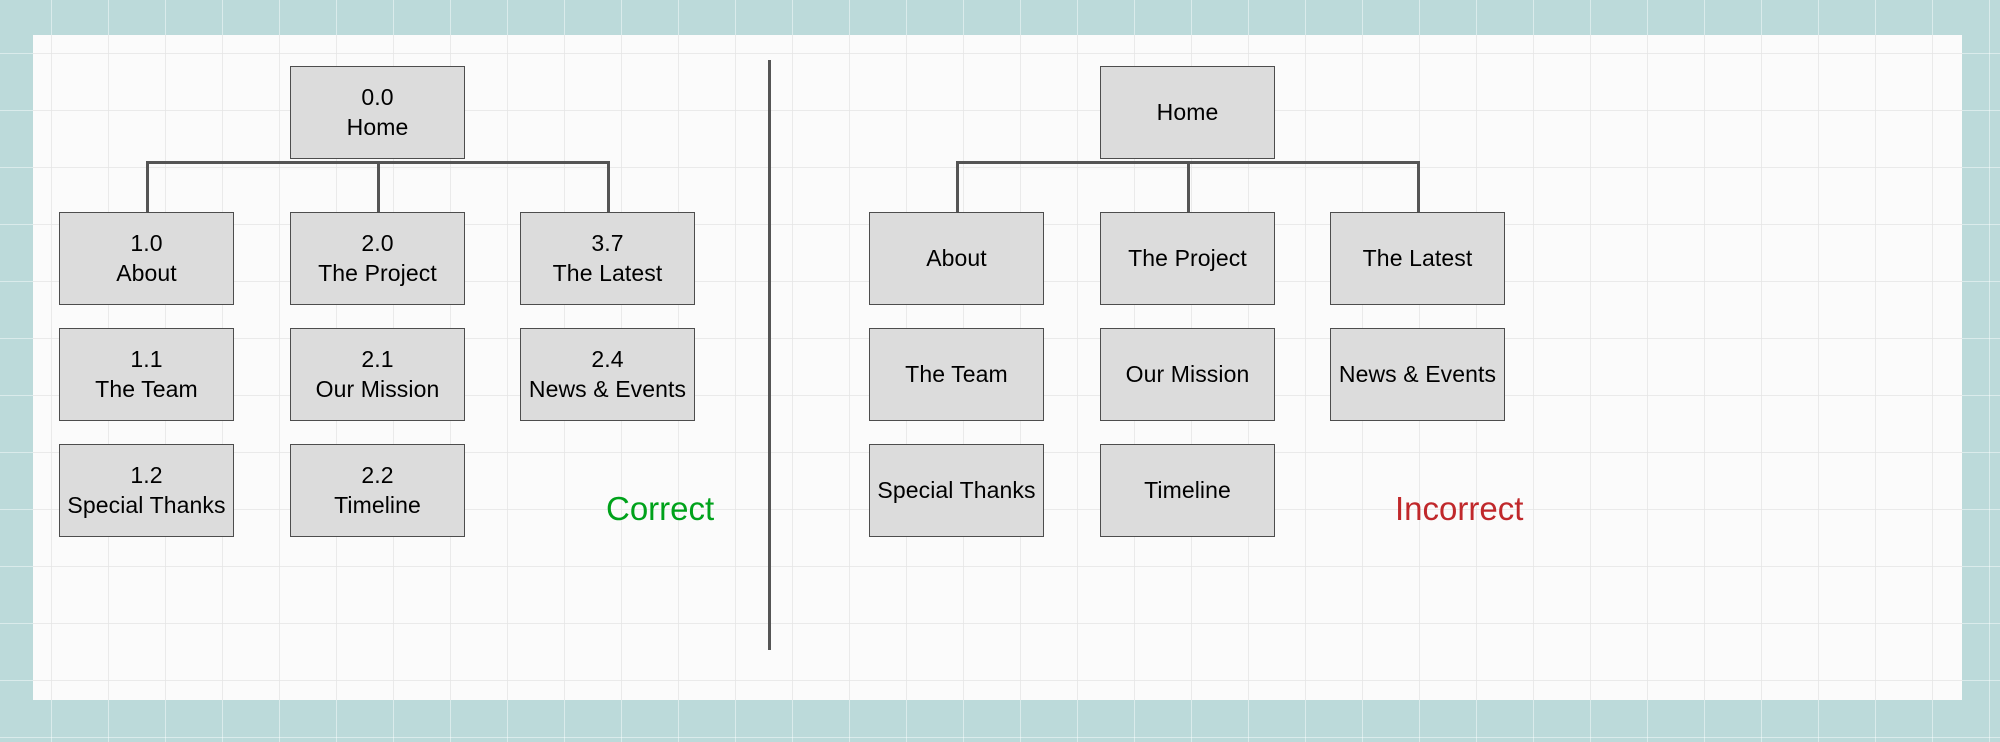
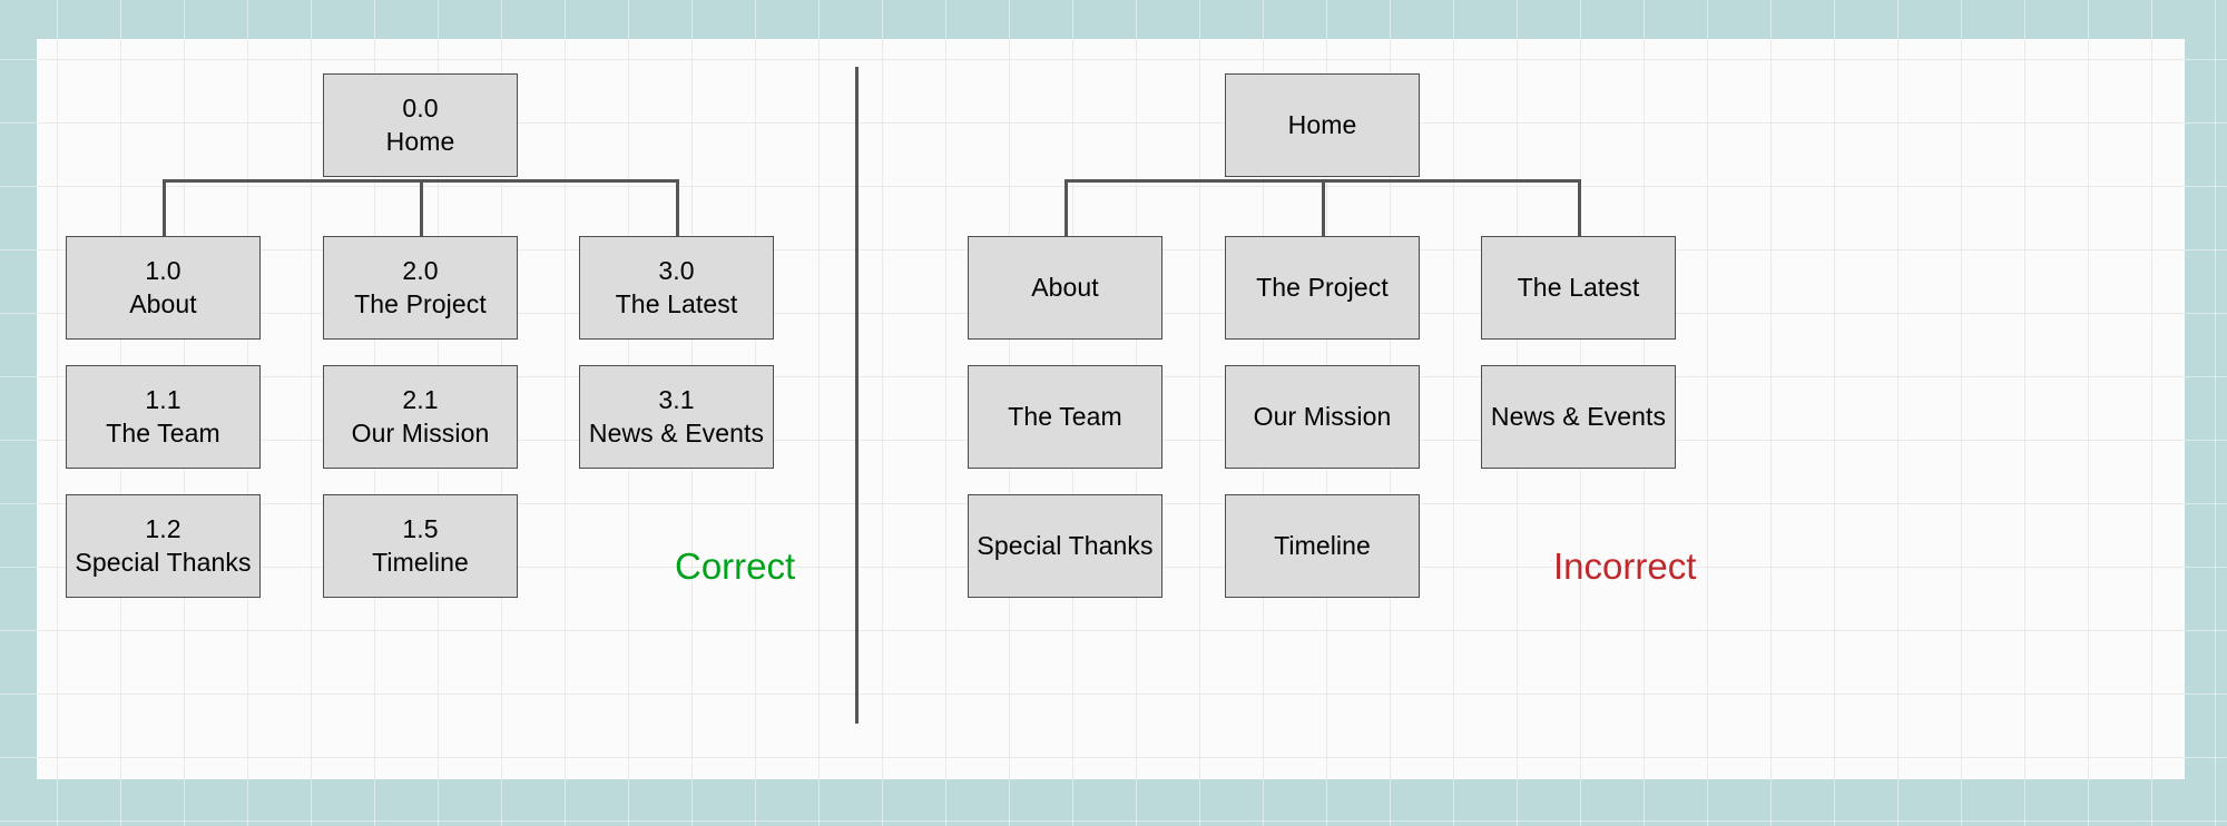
  0.0
  Home
  1.0
  About
  2.0
  The Project
- 3.7
+ 3.0
  The Latest
  1.1
  The Team
  2.1
  Our Mission
- 2.4
+ 3.1
  News & Events
  1.2
  Special Thanks
- 2.2
+ 1.5
  Timeline
  Correct
  Home
  About
  The Project
  The Latest
  The Team
  Our Mission
  News & Events
  Special Thanks
  Timeline
  Incorrect
